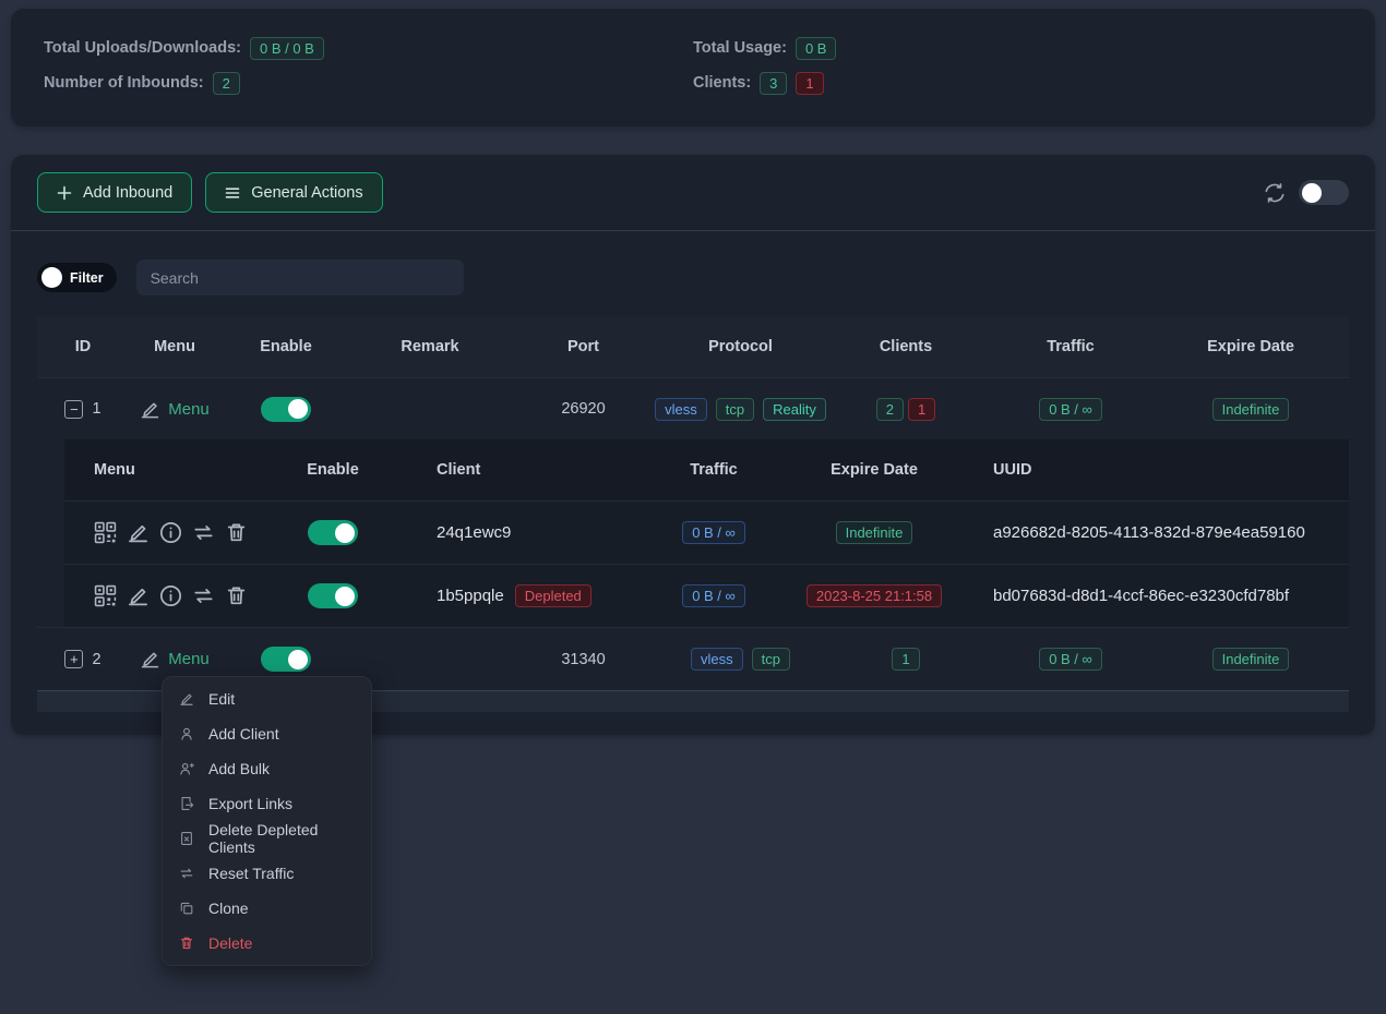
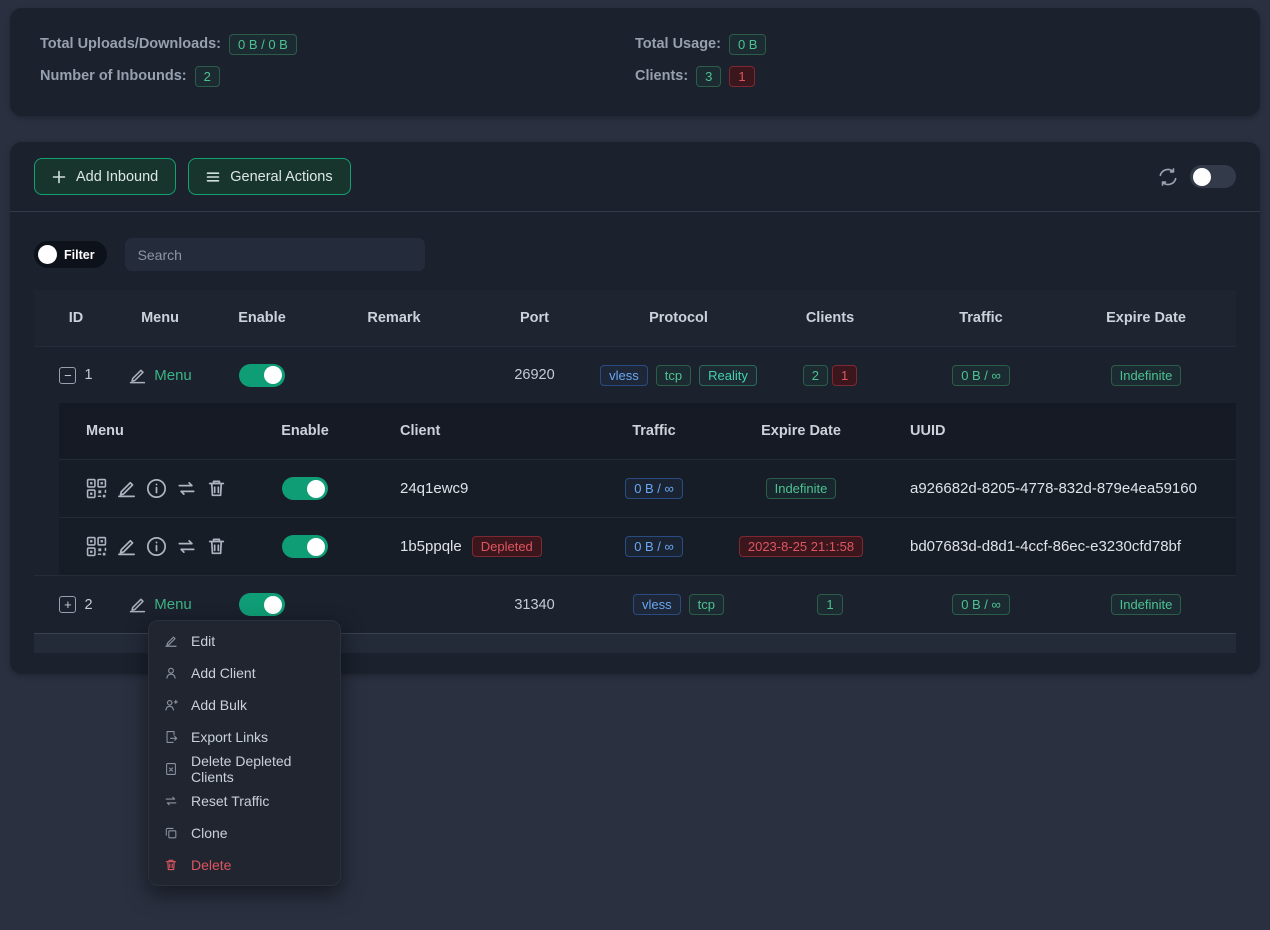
  Total Uploads/Downloads:
  0 B / 0 B
  Total Usage:
  0 B
  Number of Inbounds:
  2
  Clients:
  3
  1
  Add Inbound
  General Actions
  Filter
  Search
  ID
  Menu
  Enable
  Remark
  Port
  Protocol
  Clients
  Traffic
  Expire Date
  −
  1
  Menu
  26920
  vless
  tcp
  Reality
  2
  1
  0 B / ∞
  Indefinite
  Menu
  Enable
  Client
  Traffic
  Expire Date
  UUID
  24q1ewc9
  0 B / ∞
  Indefinite
- a926682d-8205-4113-832d-879e4ea59160
+ a926682d-8205-4778-832d-879e4ea59160
  1b5ppqle
  Depleted
  0 B / ∞
  2023-8-25 21:1:58
  bd07683d-d8d1-4ccf-86ec-e3230cfd78bf
  +
  2
  Menu
  31340
  vless
  tcp
  1
  0 B / ∞
  Indefinite
  Edit
  Add Client
  Add Bulk
  Export Links
  Delete Depleted Clients
  Reset Traffic
  Clone
  Delete
